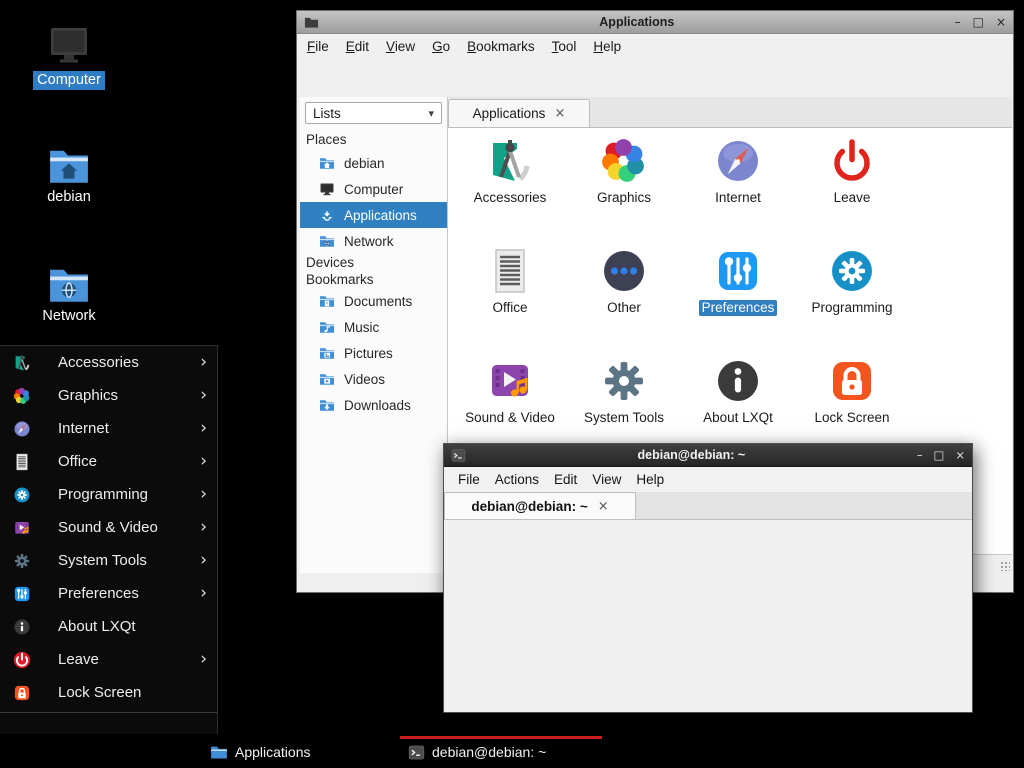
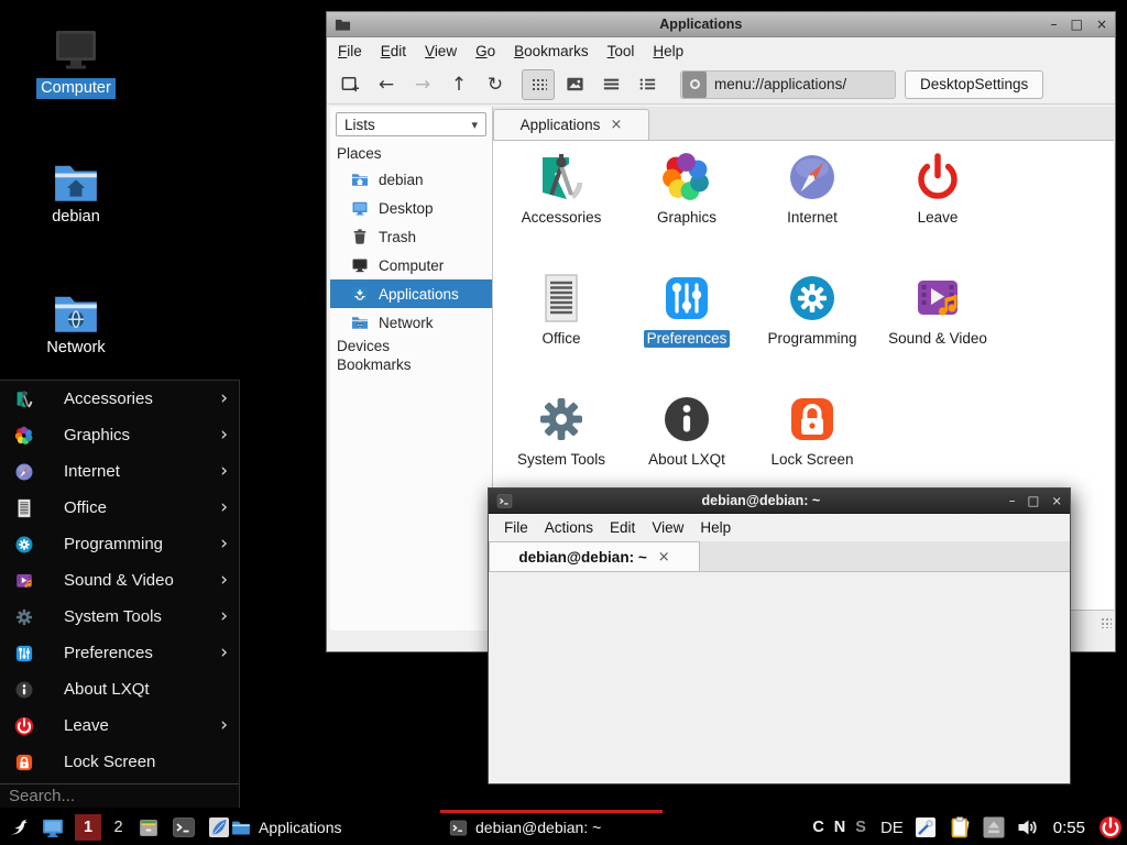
  Computer
  debian
  Network
  Applications
  –
  □
  ×
  File
  Edit
  View
  Go
  Bookmarks
  Tool
  Help
+ ←
+ →
+ ↑
+ ↻
+ menu://applications/
+ DesktopSettings
  Lists
  ▾
  Places
  debian
+ Desktop
+ Trash
  Computer
  Applications
  Network
  Devices
  Bookmarks
- Documents
- Music
- Pictures
- Videos
- Downloads
  Applications
  ×
  Accessories
  Graphics
  Internet
  Leave
  Office
- Other
  Preferences
  Programming
  Sound & Video
  System Tools
  About LXQt
  Lock Screen
  debian@debian: ~
  –
  □
  ×
  File
  Actions
  Edit
  View
  Help
  debian@debian: ~
  ×
  Accessories
  ›
  Graphics
  ›
  Internet
  ›
  Office
  ›
  Programming
  ›
  Sound & Video
  ›
  System Tools
  ›
  Preferences
  ›
  About LXQt
  Leave
  ›
  Lock Screen
+ Search...
+ 1
+ 2
  Applications
  debian@debian: ~
+ C
+ N
+ S
+ DE
+ 0:55
